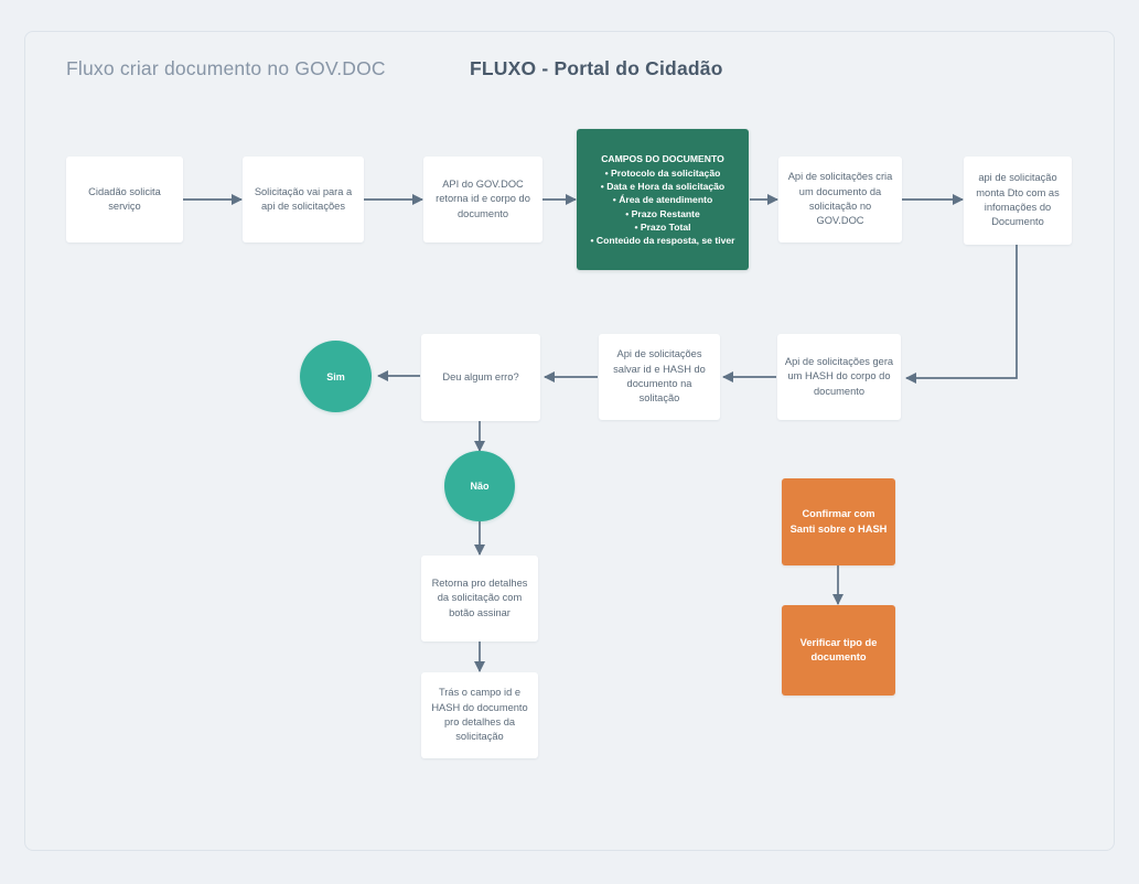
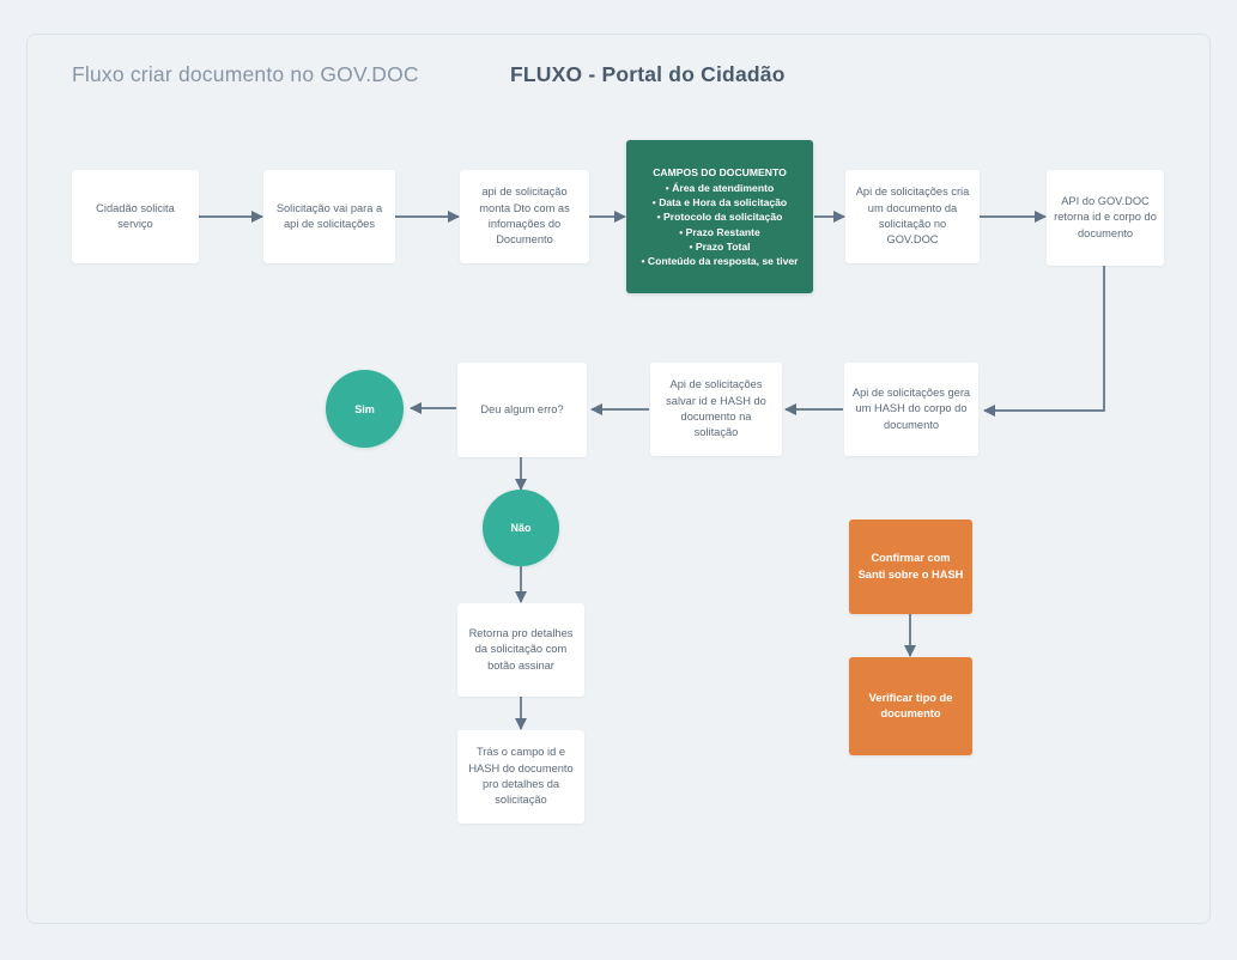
  Fluxo criar documento no GOV.DOC
  FLUXO - Portal do Cidadão
  Cidadão solicita serviço
  Solicitação vai para a api de solicitações
- API do GOV.DOC retorna id e corpo do documento
+ api de solicitação monta Dto com as infomações do Documento
  CAMPOS DO DOCUMENTO
- • Protocolo da solicitação
+ • Área de atendimento
  • Data e Hora da solicitação
- • Área de atendimento
+ • Protocolo da solicitação
  • Prazo Restante
  • Prazo Total
  • Conteúdo da resposta, se tiver
  Api de solicitações cria um documento da solicitação no GOV.DOC
- api de solicitação monta Dto com as infomações do Documento
+ API do GOV.DOC retorna id e corpo do documento
  Api de solicitações gera um HASH do corpo do documento
  Api de solicitações salvar id e HASH do documento na solitação
  Deu algum erro?
  Sim
  Não
  Retorna pro detalhes da solicitação com botão assinar
  Trás o campo id e HASH do documento pro detalhes da solicitação
  Confirmar com Santi sobre o HASH
  Verificar tipo de documento
